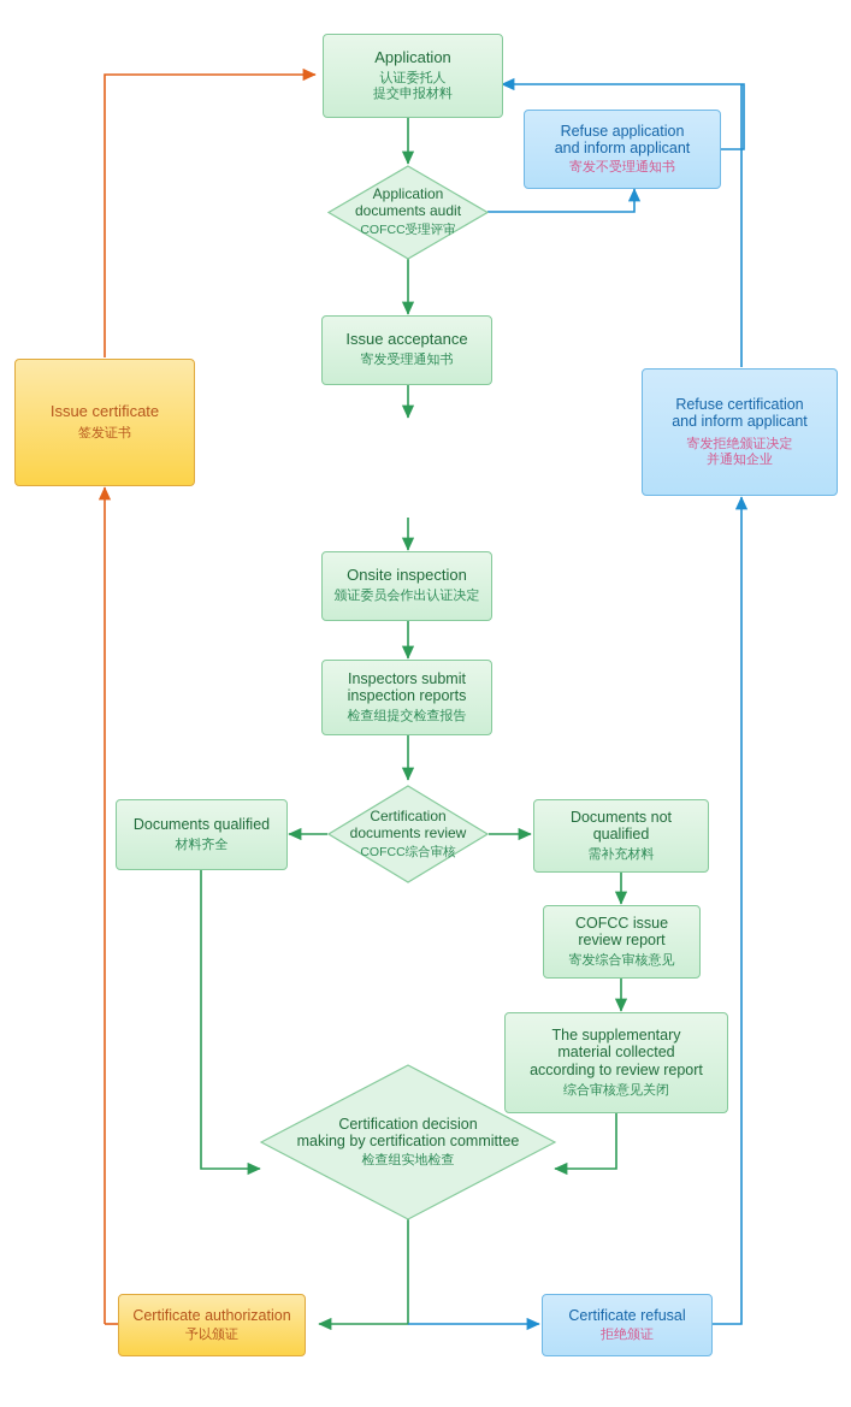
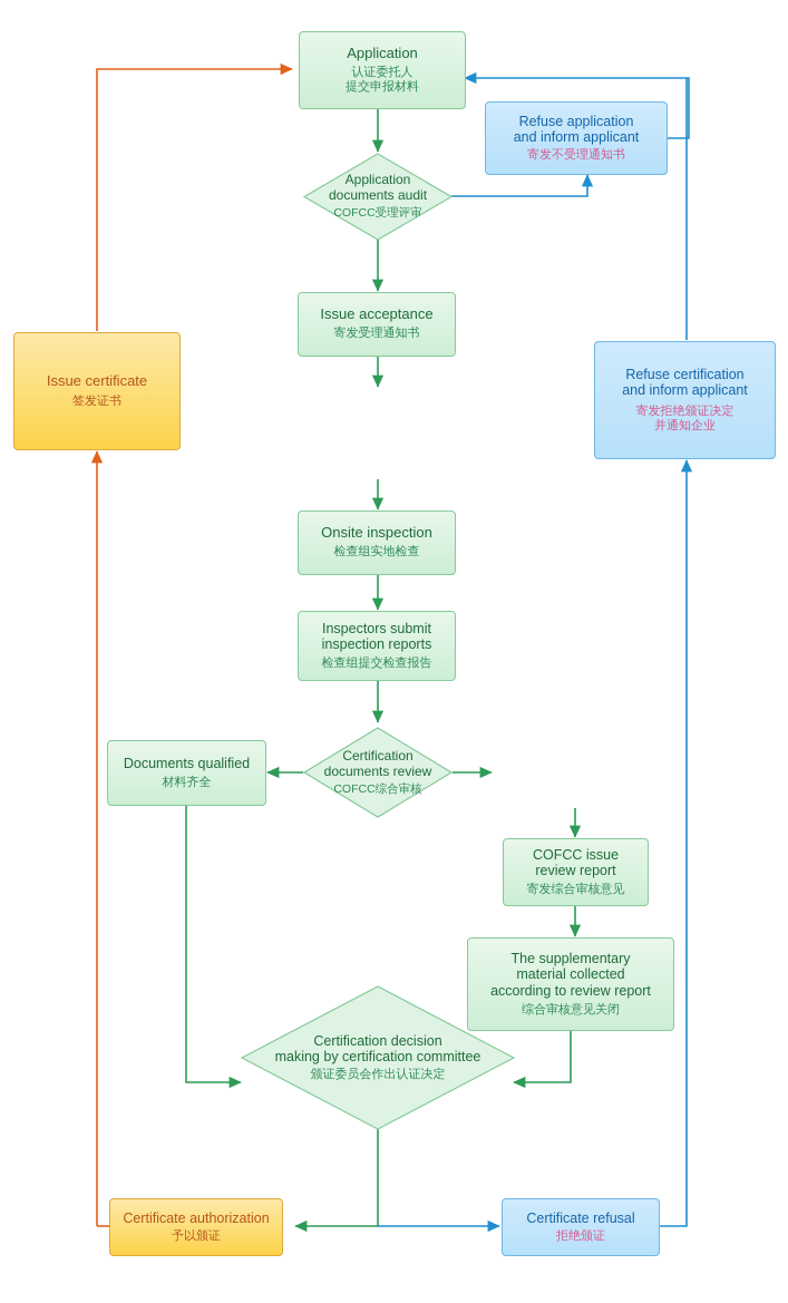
  Application
  认证委托人
  提交申报材料
  Refuse application
  and inform applicant
  寄发不受理通知书
  Application
  documents audit
  COFCC受理评审
  Issue acceptance
  寄发受理通知书
  Onsite inspection
- 颁证委员会作出认证决定
+ 检查组实地检查
  Inspectors submit
  inspection reports
  检查组提交检查报告
  Certification
  documents review
  COFCC综合审核
  Documents qualified
  材料齐全
- Documents not
- qualified
- 需补充材料
  COFCC issue
  review report
  寄发综合审核意见
  The supplementary
  material collected
  according to review report
  综合审核意见关闭
  Certification decision
  making by certification committee
- 检查组实地检查
+ 颁证委员会作出认证决定
  Issue certificate
  签发证书
  Refuse certification
  and inform applicant
  寄发拒绝颁证决定
  并通知企业
  Certificate authorization
  予以颁证
  Certificate refusal
  拒绝颁证
